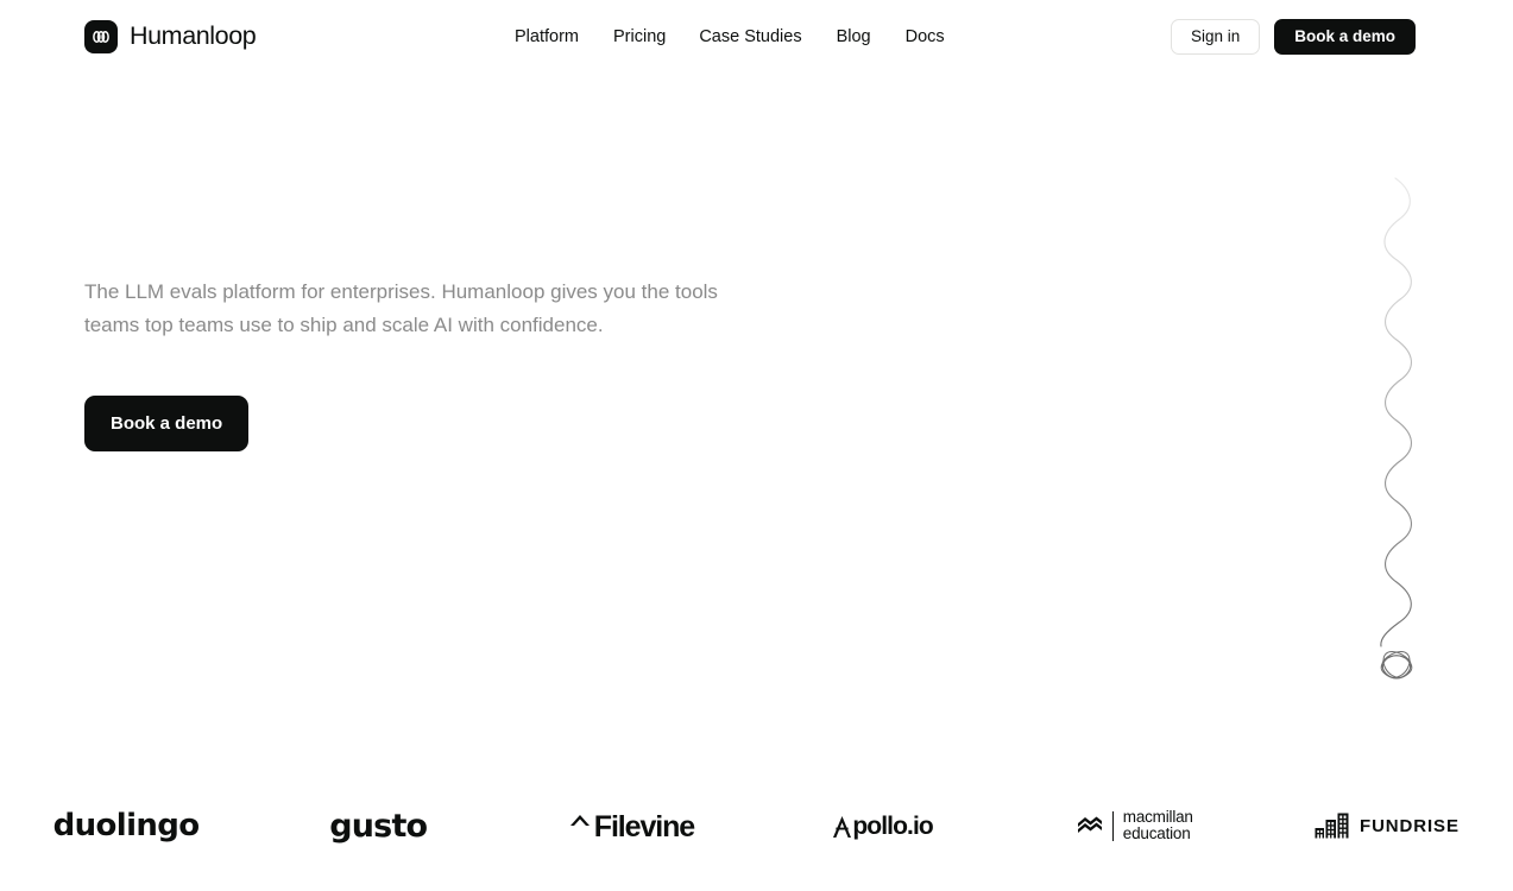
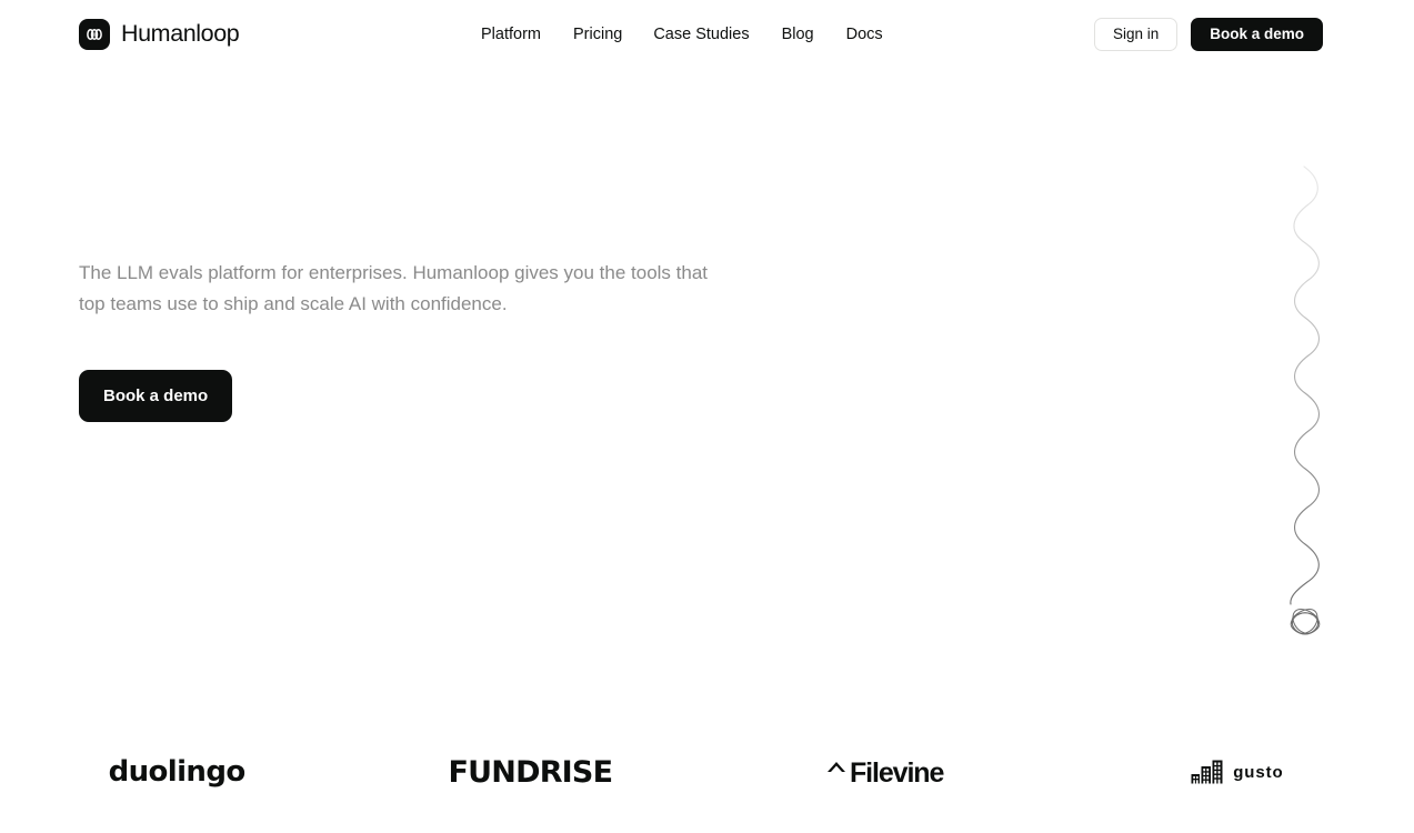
  Humanloop
  Platform
  Pricing
  Case Studies
  Blog
  Docs
  Sign in
  Book a demo
- The LLM evals platform for enterprises. Humanloop gives you the tools teams top teams use to ship and scale AI with confidence.
+ The LLM evals platform for enterprises. Humanloop gives you the tools that top teams use to ship and scale AI with confidence.
  Book a demo
  duolingo
- gusto
+ FUNDRISE
  Filevine
- pollo.io
- macmillan
- education
- FUNDRISE
+ gusto
